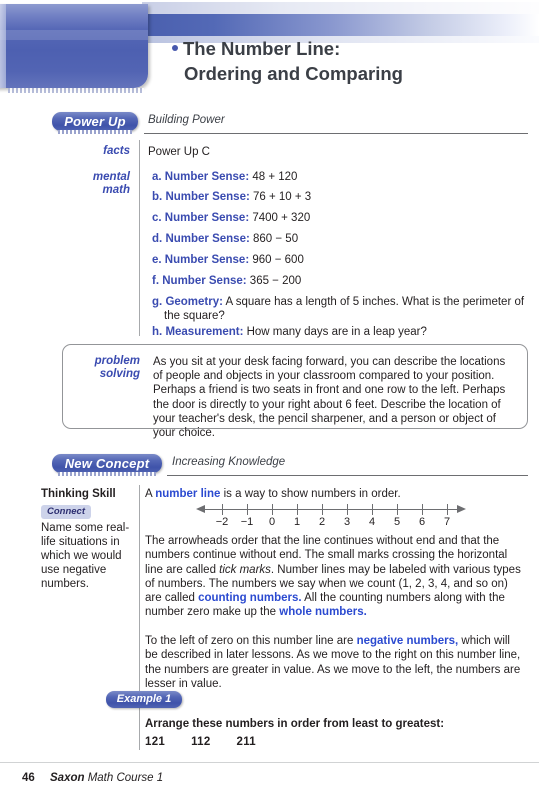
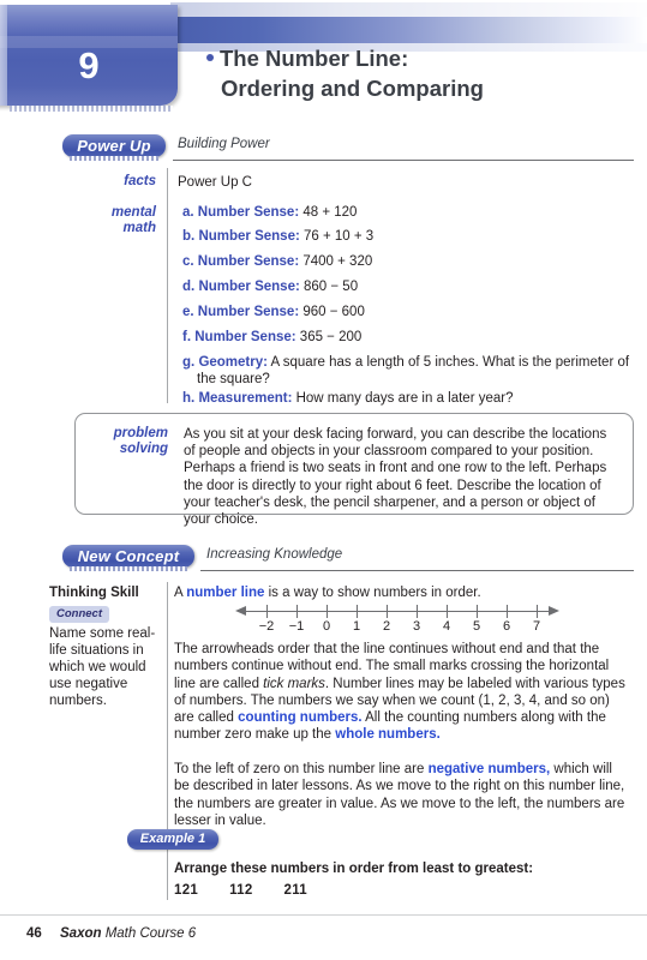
+ 9
  The Number Line:
  Ordering and Comparing
  Power Up
  Building Power
  facts
  Power Up C
  mental
  math
  a. Number Sense: 48 + 120
  b. Number Sense: 76 + 10 + 3
  c. Number Sense: 7400 + 320
  d. Number Sense: 860 − 50
  e. Number Sense: 960 − 600
  f. Number Sense: 365 − 200
  g. Geometry: A square has a length of 5 inches. What is the perimeter of the square?
- h. Measurement: How many days are in a leap year?
+ h. Measurement: How many days are in a later year?
  problem
  solving
  As you sit at your desk facing forward, you can describe the locations of people and objects in your classroom compared to your position. Perhaps a friend is two seats in front and one row to the left. Perhaps the door is directly to your right about 6 feet. Describe the location of your teacher's desk, the pencil sharpener, and a person or object of your choice.
  New Concept
  Increasing Knowledge
  Thinking Skill
  Connect
  Name some real-life situations in which we would use negative numbers.
  A number line is a way to show numbers in order.
  −2
  −1
  0
  1
  2
  3
  4
  5
  6
  7
  The arrowheads order that the line continues without end and that the numbers continue without end. The small marks crossing the horizontal line are called tick marks. Number lines may be labeled with various types of numbers. The numbers we say when we count (1, 2, 3, 4, and so on) are called counting numbers. All the counting numbers along with the number zero make up the whole numbers.
  To the left of zero on this number line are negative numbers, which will be described in later lessons. As we move to the right on this number line, the numbers are greater in value. As we move to the left, the numbers are lesser in value.
  Example 1
  Arrange these numbers in order from least to greatest:
  121 112 211
  46
- Saxon Math Course 1
+ Saxon Math Course 6
